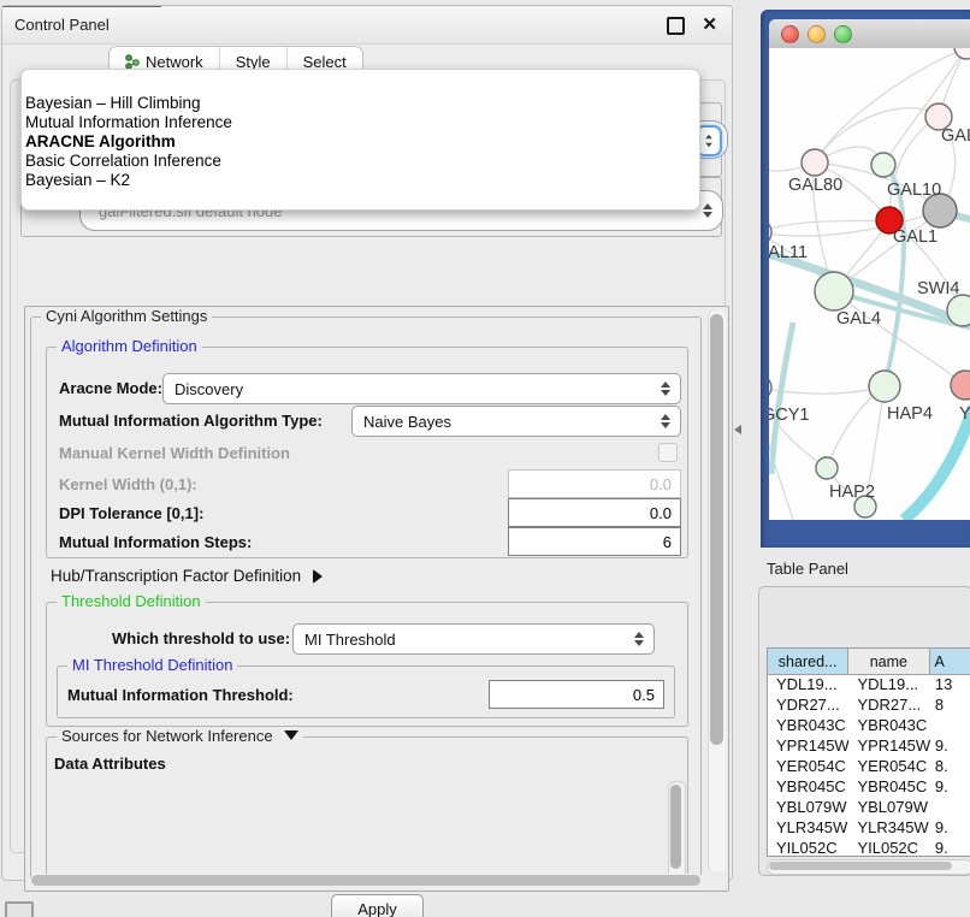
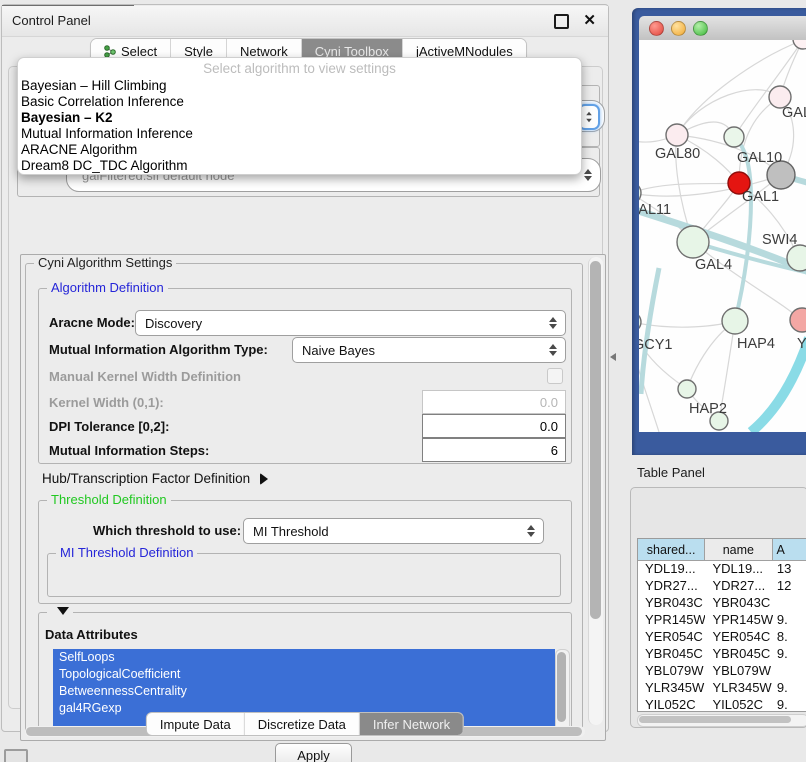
  Control Panel
  ✕
- Network
+ Select
  Style
- Select
+ Network
+ Cyni Toolbox
+ jActiveMNodules
  galFiltered.sif default node
  Cyni Algorithm Settings
  Algorithm Definition
  Aracne Mode:
  Discovery
  Mutual Information Algorithm Type:
  Naive Bayes
  Manual Kernel Width Definition
  Kernel Width (0,1):
  0.0
- DPI Tolerance [0,1]:
+ DPI Tolerance [0,2]:
  0.0
  Mutual Information Steps:
  6
  Hub/Transcription Factor Definition
  Threshold Definition
  Which threshold to use:
  MI Threshold
  MI Threshold Definition
- Mutual Information Threshold:
- 0.5
- Sources for Network Inference
  Data Attributes
+ SelfLoops
+ TopologicalCoefficient
+ BetweennessCentrality
+ gal4RGexp
  Apply
+ Impute Data
+ Discretize Data
+ Infer Network
+ Select algorithm to view settings
  Bayesian – Hill Climbing
- Mutual Information Inference
+ Basic Correlation Inference
- ARACNE Algorithm
+ Bayesian – K2
- Basic Correlation Inference
+ Mutual Information Inference
- Bayesian – K2
+ ARACNE Algorithm
+ Dream8 DC_TDC Algorithm
  GAL80
  GAL10
  GAL1
  AL11
  GAL4
  SWI4
  GCY1
  HAP4
  HAP2
  Y
  Table Panel
  shared...
  name
  A
  YDL19...
  YDL19...
  13
  YDR27...
  YDR27...
- 8
+ 12
  YBR043C
  YBR043C
  YPR145W
  YPR145W
  9.
  YER054C
  YER054C
  8.
  YBR045C
  YBR045C
  9.
  YBL079W
  YBL079W
  YLR345W
  YLR345W
  9.
  YIL052C
  YIL052C
  9.
